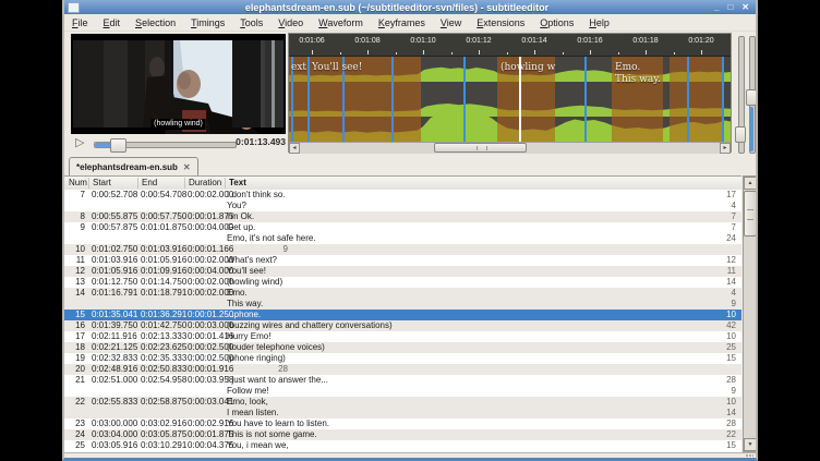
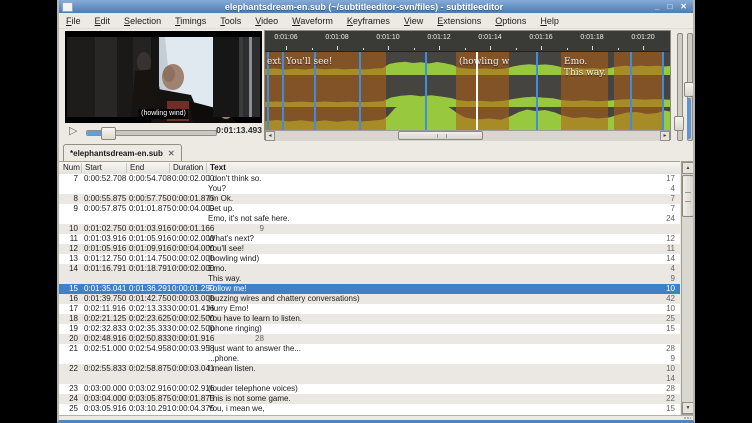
  elephantsdream-en.sub (~/subtitleeditor-svn/files) - subtitleeditor
  _
  □
  ✕
  File
  Edit
  Selection
  Timings
  Tools
  Video
  Waveform
  Keyframes
  View
  Extensions
  Options
  Help
  ▷
  0:01:13.493
  ext
  You'll see!
  (holing w
  Emo.
  This way.
  *elephantsdream-en.sub
  ✕
  Num
  Start
  End
  Duration
  Text
  7
  0:00:52.708
  0:00:54.708
  0:00:02.00
  I don't think so.
  You?
  17
  4
  8
  0:00:55.875
  0:00:57.750
  0:00:01.87
  I'm Ok.
  7
  9
  0:00:57.875
  0:01:01.875
  0:00:04.00
  Get up.
  Emo, it's not safe here.
  7
  24
  10
  0:01:02.750
  0:01:03.916
  0:00:01.16
  9
  11
  0:01:03.916
  0:01:05.916
  0:00:02.00
  What's next?
  12
  12
  0:01:05.916
  0:01:09.916
  0:00:04.00
  You'll see!
  11
  13
  0:01:12.750
  0:01:14.750
  0:00:02.00
  (howling wind)
  14
  14
  0:01:16.791
  0:01:18.791
  0:00:02.00
  Emo.
  This way.
  4
  9
  15
  0:01:35.041
  0:01:36.291
  0:00:01.25
- ...phone.
+ Follow me!
  10
  16
  0:01:39.750
  0:01:42.750
  0:00:03.00
  (buzzing wires and chattery conversations)
  42
  17
  0:02:11.916
  0:02:13.333
  0:00:01.41
  Hurry Emo!
  10
  18
  0:02:21.125
  0:02:23.625
  0:00:02.50
- (louder telephone voices)
+ You have to learn to listen.
  25
  19
  0:02:32.833
  0:02:35.333
  0:00:02.50
  (phone ringing)
  15
  20
  0:02:48.916
  0:02:50.833
  0:00:01.91
  28
  21
  0:02:51.000
  0:02:54.958
  0:00:03.95
  I just want to answer the...
- Follow me!
+ ...phone.
  28
  9
  22
  0:02:55.833
  0:02:58.875
  0:00:03.04
- Emo, look,
  I mean listen.
  10
  14
  23
  0:03:00.000
  0:03:02.916
  0:00:02.91
- You have to learn to listen.
+ (louder telephone voices)
  28
  24
  0:03:04.000
  0:03:05.875
  0:00:01.87
  This is not some game.
  22
  25
  0:03:05.916
  0:03:10.291
  0:00:04.37
  You, i mean we,
  15
